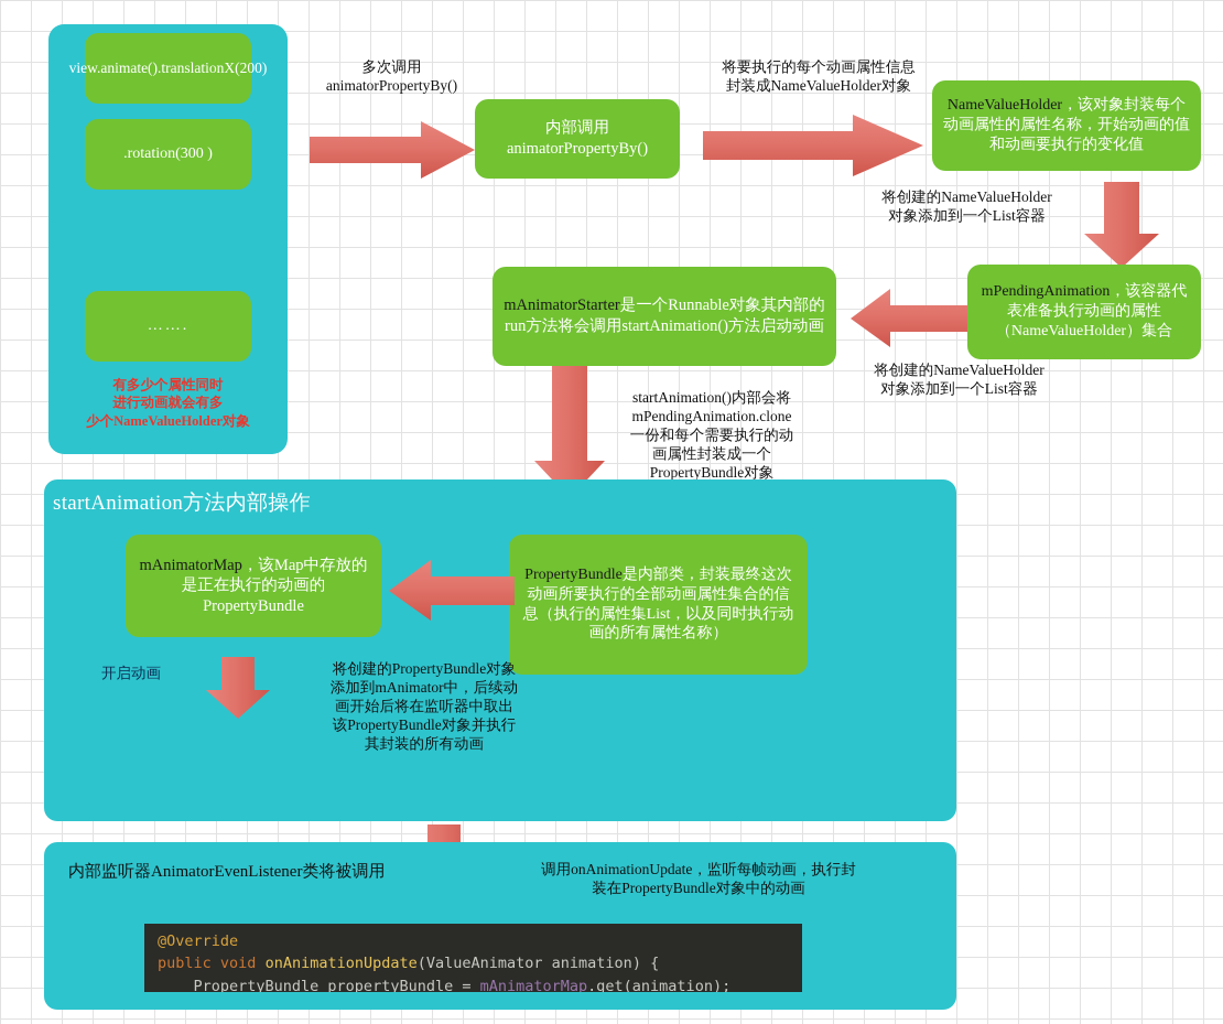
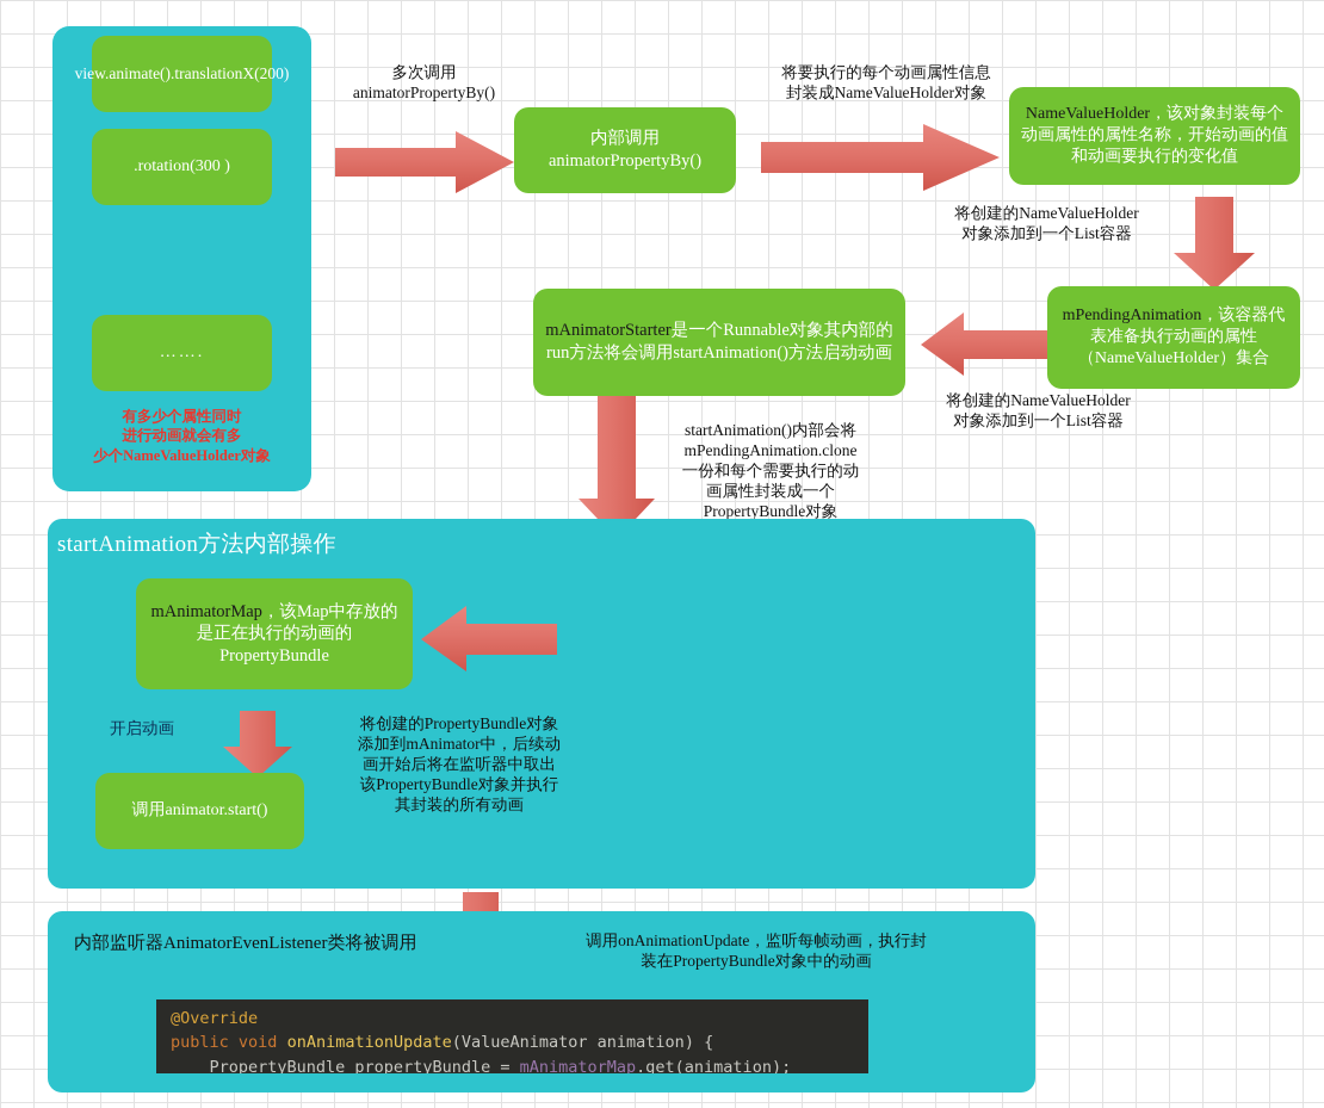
  view.animate().translationX(200)
  .rotation(300 )
  …….
  有多少个属性同时
  进行动画就会有多
  少个NameValueHolder对象
  多次调用
  animatorPropertyBy()
  内部调用
  animatorPropertyBy()
  将要执行的每个动画属性信息
  封装成NameValueHolder对象
  NameValueHolder，该对象封装每个动画属性的属性名称，开始动画的值和动画要执行的变化值
  将创建的NameValueHolder
  对象添加到一个List容器
  mPendingAnimation，该容器代表准备执行动画的属性（NameValueHolder）集合
  将创建的NameValueHolder
  对象添加到一个List容器
  mAnimatorStarter是一个Runnable对象其内部的run方法将会调用startAnimation()方法启动动画
  startAnimation()内部会将
  mPendingAnimation.clone
  一份和每个需要执行的动
  画属性封装成一个
  PropertyBundle对象
  startAnimation方法内部操作
- PropertyBundle是内部类，封装最终这次动画所要执行的全部动画属性集合的信息（执行的属性集List，以及同时执行动画的所有属性名称）
  mAnimatorMap，该Map中存放的是正在执行的动画的PropertyBundle
  开启动画
+ 调用animator.start()
  将创建的PropertyBundle对象
  添加到mAnimator中，后续动
  画开始后将在监听器中取出
  该PropertyBundle对象并执行
  其封装的所有动画
  内部监听器AnimatorEvenListener类将被调用
  调用onAnimationUpdate，监听每帧动画，执行封
  装在PropertyBundle对象中的动画
  @Override public void onAnimationUpdate(ValueAnimator animation) { PropertyBundle propertyBundle = mAnimatorMap.get(animation);
